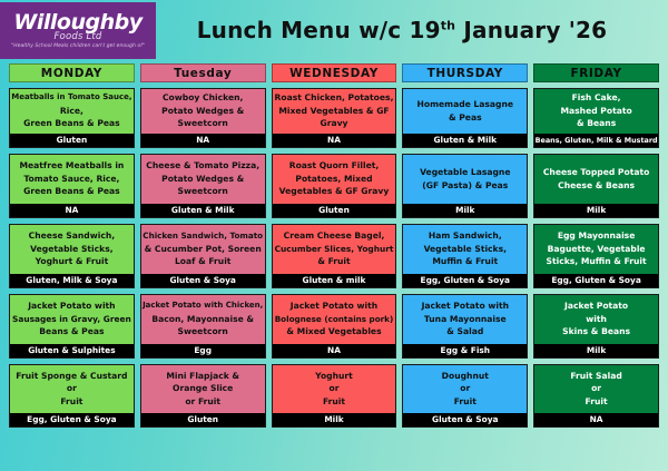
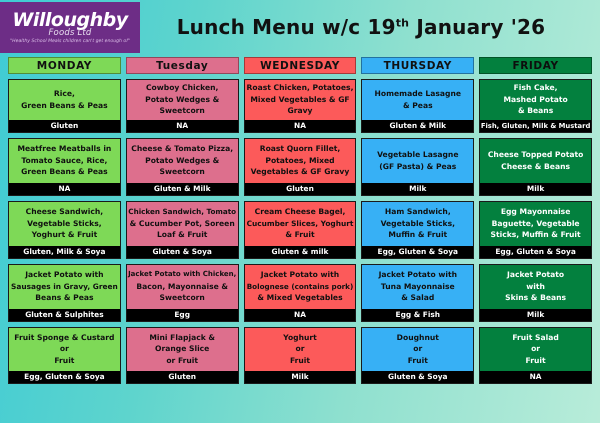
  Willoughby
  Foods Ltd
  Lunch Menu w/c 19th January '26
  MONDAY
- Meatballs in Tomato Sauce,
  Rice,
  Green Beans & Peas
  Gluten
  Meatfree Meatballs in
  Tomato Sauce, Rice,
  Green Beans & Peas
  NA
  Cheese Sandwich,
  Vegetable Sticks,
  Yoghurt & Fruit
  Gluten, Milk & Soya
  Jacket Potato with
  Sausages in Gravy, Green
  Beans & Peas
  Gluten & Sulphites
  Fruit Sponge & Custard
  or
  Fruit
  Egg, Gluten & Soya
  Tuesday
  Cowboy Chicken,
  Potato Wedges &
  Sweetcorn
  NA
  Cheese & Tomato Pizza,
  Potato Wedges &
  Sweetcorn
  Gluten & Milk
  Chicken Sandwich, Tomato
  & Cucumber Pot, Soreen
  Loaf & Fruit
  Gluten & Soya
  Jacket Potato with Chicken,
  Bacon, Mayonnaise &
  Sweetcorn
  Egg
  Mini Flapjack &
  Orange Slice
  or Fruit
  Gluten
  WEDNESDAY
  Roast Chicken, Potatoes,
  Mixed Vegetables & GF
  Gravy
  NA
  Roast Quorn Fillet,
  Potatoes, Mixed
  Vegetables & GF Gravy
  Gluten
  Cream Cheese Bagel,
  Cucumber Slices, Yoghurt
  & Fruit
  Gluten & milk
  Jacket Potato with
  Bolognese (contains pork)
  & Mixed Vegetables
  NA
  Yoghurt
  or
  Fruit
  Milk
  THURSDAY
  Homemade Lasagne
  & Peas
  Gluten & Milk
  Vegetable Lasagne
  (GF Pasta) & Peas
  Milk
  Ham Sandwich,
  Vegetable Sticks,
  Muffin & Fruit
  Egg, Gluten & Soya
  Jacket Potato with
  Tuna Mayonnaise
  & Salad
  Egg & Fish
  Doughnut
  or
  Fruit
  Gluten & Soya
  FRIDAY
  Fish Cake,
  Mashed Potato
  & Beans
- Beans, Gluten, Milk & Mustard
+ Fish, Gluten, Milk & Mustard
  Cheese Topped Potato
  Cheese & Beans
  Milk
  Egg Mayonnaise
  Baguette, Vegetable
  Sticks, Muffin & Fruit
  Egg, Gluten & Soya
  Jacket Potato
  with
  Skins & Beans
  Milk
  Fruit Salad
  or
  Fruit
  NA
